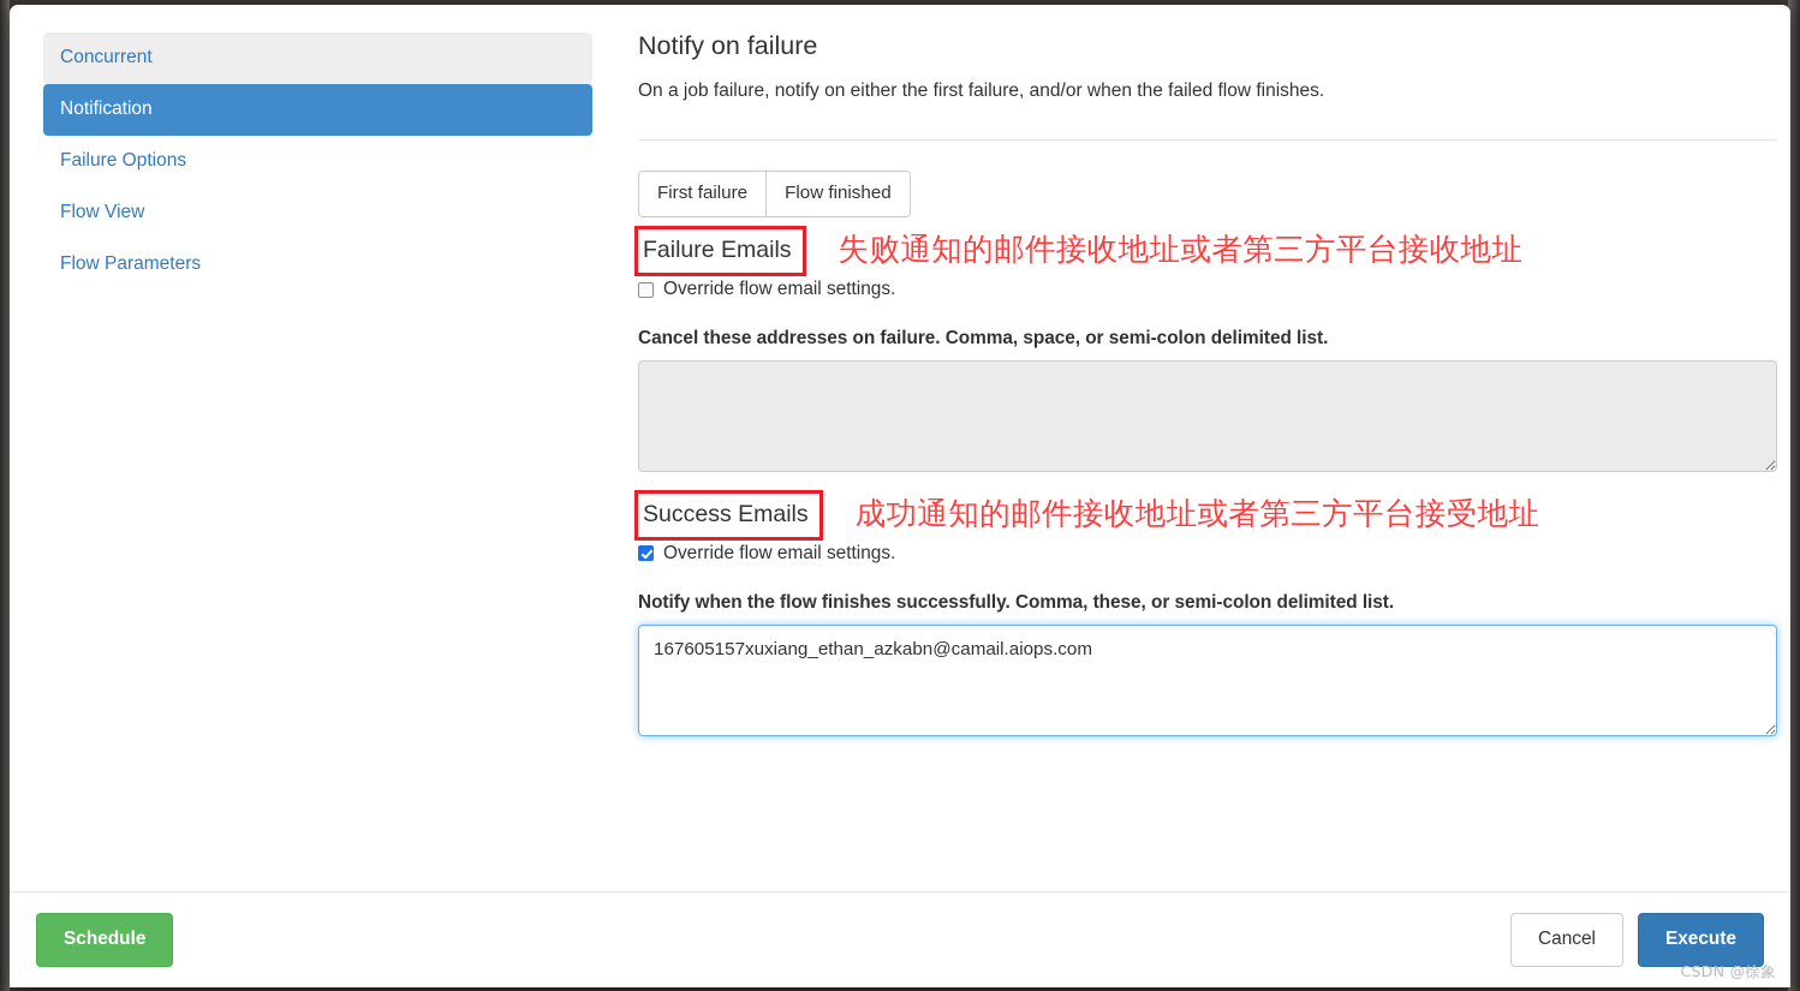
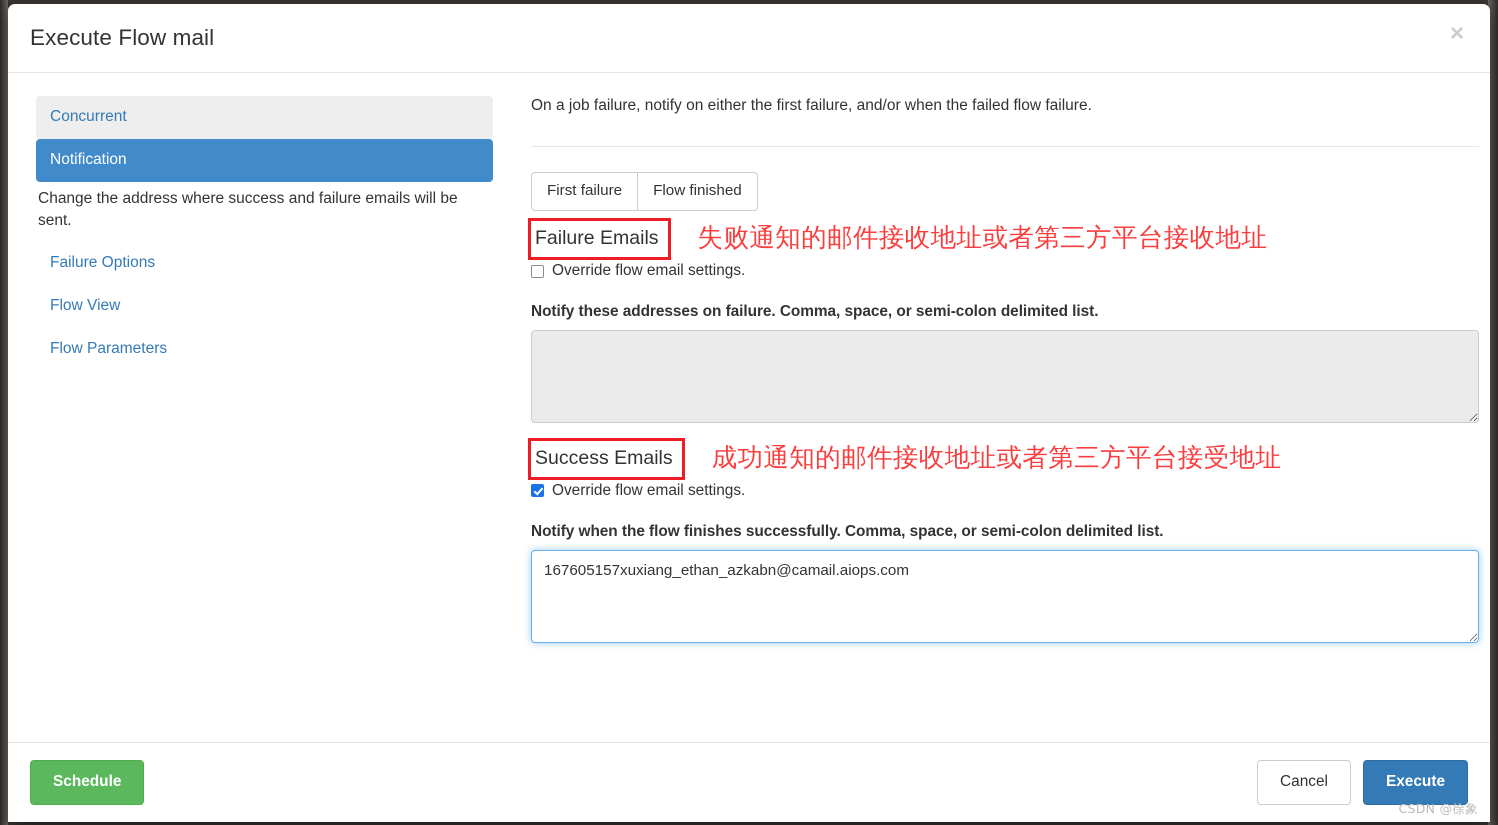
+ Execute Flow mail
+ ×
  Concurrent
  Notification
+ Change the address where success and failure emails will be sent.
  Failure Options
  Flow View
  Flow Parameters
- Notify on failure
- On a job failure, notify on either the first failure, and/or when the failed flow finishes.
+ On a job failure, notify on either the first failure, and/or when the failed flow failure.
  First failure
  Flow finished
  Failure Emails
  失败通知的邮件接收地址或者第三方平台接收地址
  Override flow email settings.
- Cancel these addresses on failure. Comma, space, or semi-colon delimited list.
+ Notify these addresses on failure. Comma, space, or semi-colon delimited list.
  Success Emails
  成功通知的邮件接收地址或者第三方平台接受地址
  Override flow email settings.
- Notify when the flow finishes successfully. Comma, these, or semi-colon delimited list.
+ Notify when the flow finishes successfully. Comma, space, or semi-colon delimited list.
  167605157xuxiang_ethan_azkabn@camail.aiops.com
  Schedule
  Cancel
  Execute
  CSDN @徐象
